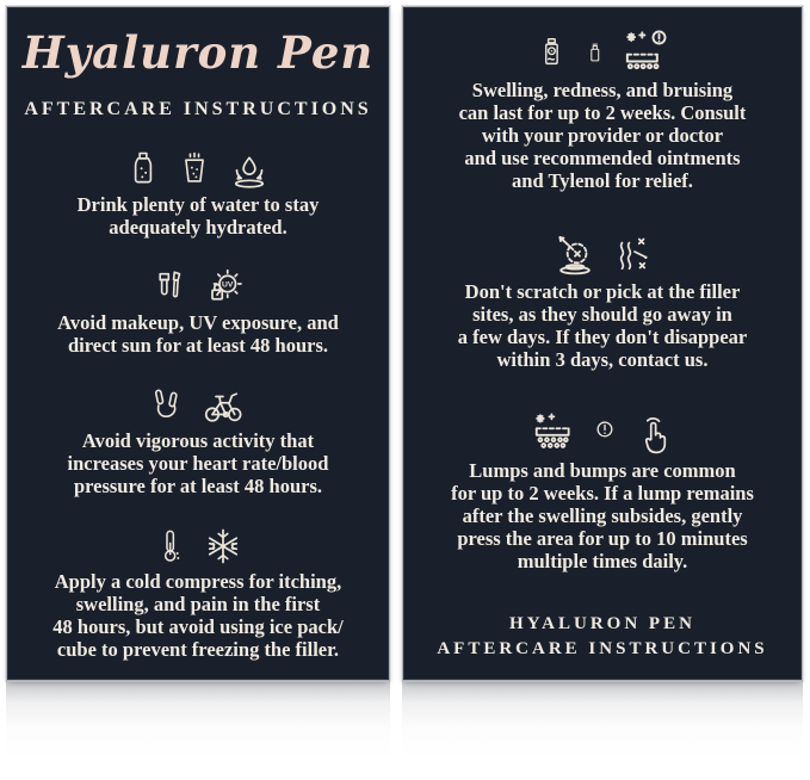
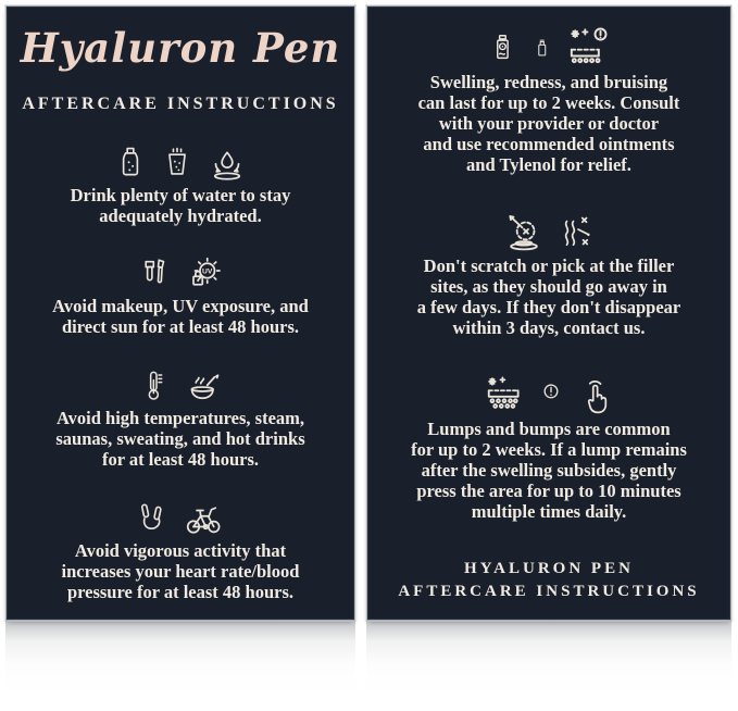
  Hyaluron Pen
  AFTERCARE INSTRUCTIONS
  Drink plenty of water to stay
  adequately hydrated.
  Avoid makeup, UV exposure, and
  direct sun for at least 48 hours.
+ Avoid high temperatures, steam,
+ saunas, sweating, and hot drinks
+ for at least 48 hours.
  Avoid vigorous activity that
  increases your heart rate/blood
  pressure for at least 48 hours.
- Apply a cold compress for itching,
- swelling, and pain in the first
- 48 hours, but avoid using ice pack/
- cube to prevent freezing the filler.
  Swelling, redness, and bruising
  can last for up to 2 weeks. Consult
  with your provider or doctor
  and use recommended ointments
  and Tylenol for relief.
  Don't scratch or pick at the filler
  sites, as they should go away in
  a few days. If they don't disappear
  within 3 days, contact us.
  Lumps and bumps are common
  for up to 2 weeks. If a lump remains
  after the swelling subsides, gently
  press the area for up to 10 minutes
  multiple times daily.
  HYALURON PEN
  AFTERCARE INSTRUCTIONS
